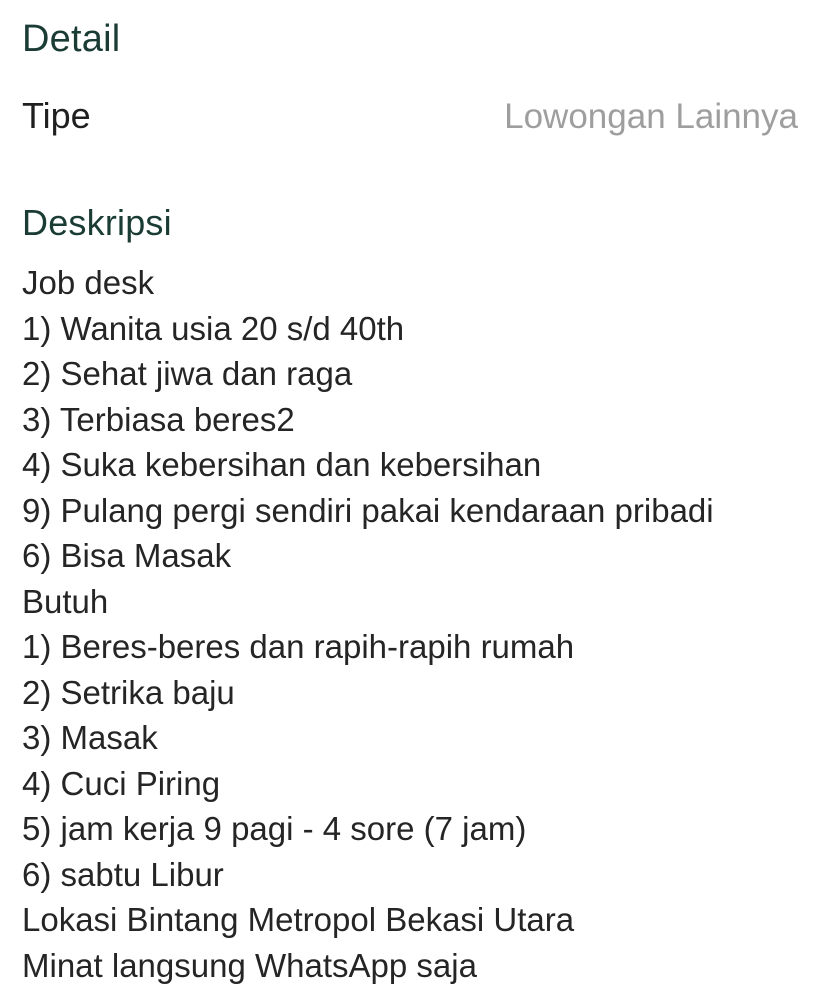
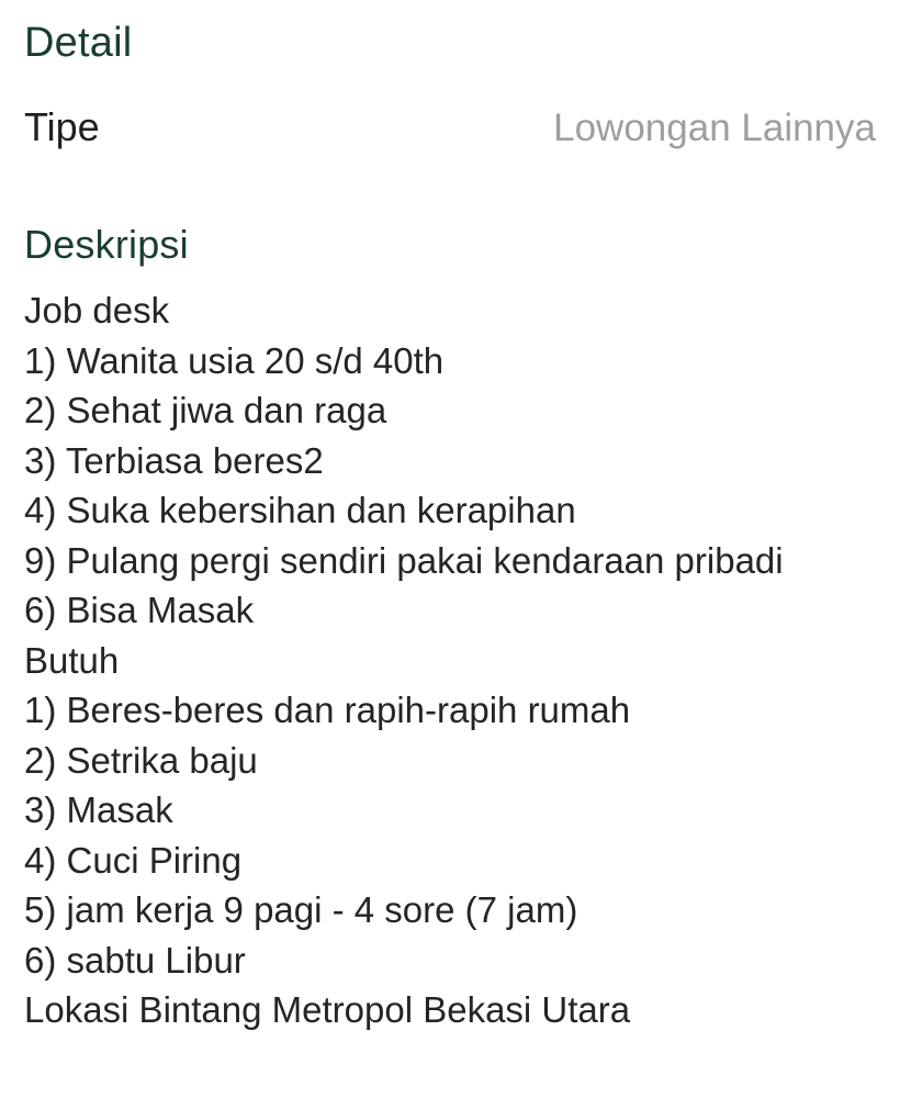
  Detail
  Tipe
  Lowongan Lainnya
  Deskripsi
  Job desk
  1) Wanita usia 20 s/d 40th
  2) Sehat jiwa dan raga
  3) Terbiasa beres2
- 4) Suka kebersihan dan kebersihan
+ 4) Suka kebersihan dan kerapihan
  9) Pulang pergi sendiri pakai kendaraan pribadi
  6) Bisa Masak
  Butuh
  1) Beres-beres dan rapih-rapih rumah
  2) Setrika baju
  3) Masak
  4) Cuci Piring
  5) jam kerja 9 pagi - 4 sore (7 jam)
  6) sabtu Libur
  Lokasi Bintang Metropol Bekasi Utara
- Minat langsung WhatsApp saja
